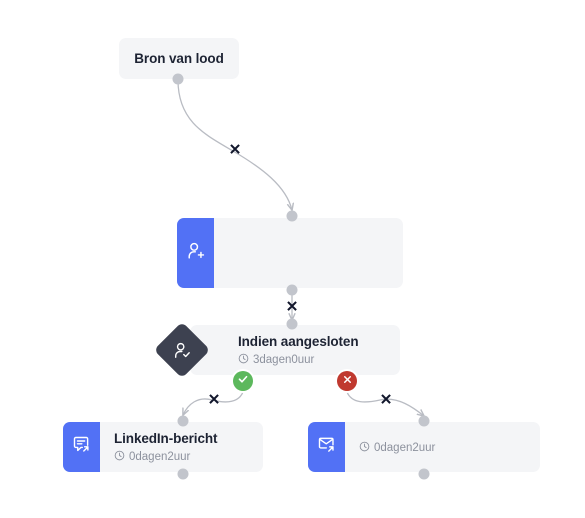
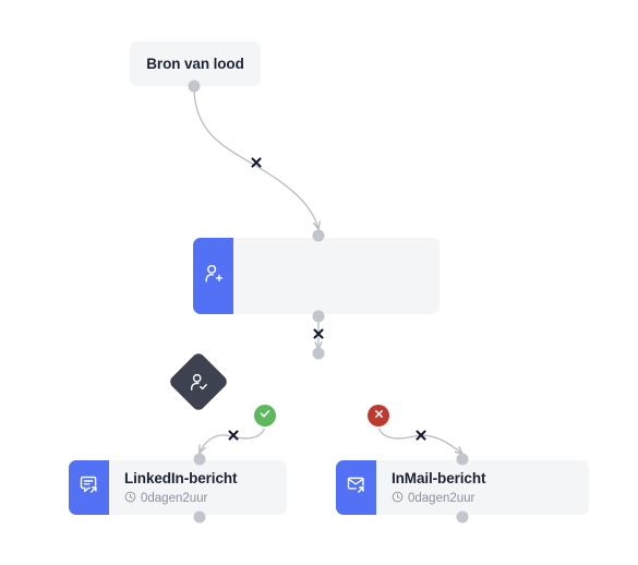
  Bron van lood
- Indien aangesloten
- 3dagen0uur
  LinkedIn-bericht
  0dagen2uur
+ InMail-bericht
  0dagen2uur
  ✕
  ✕
  ✕
  ✕
